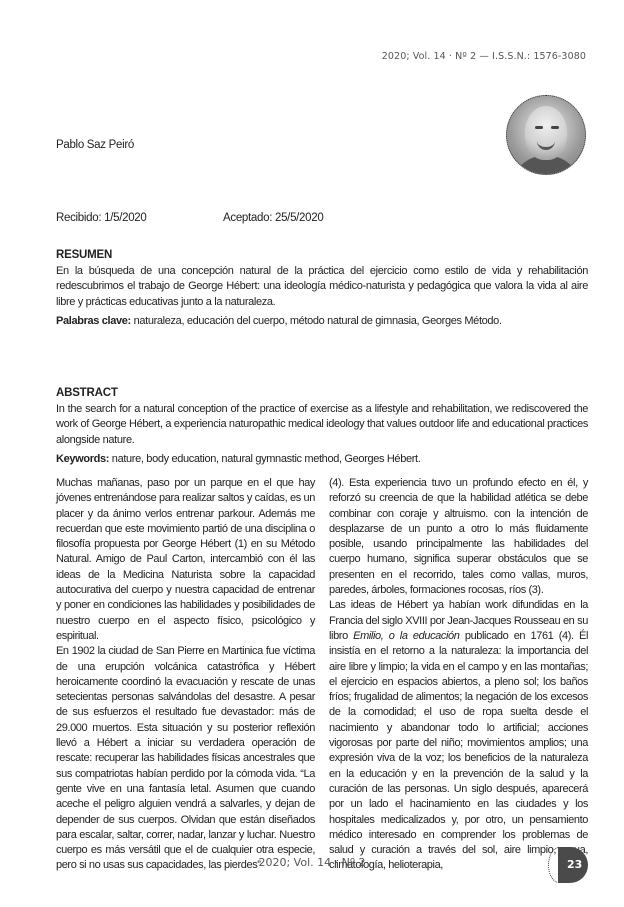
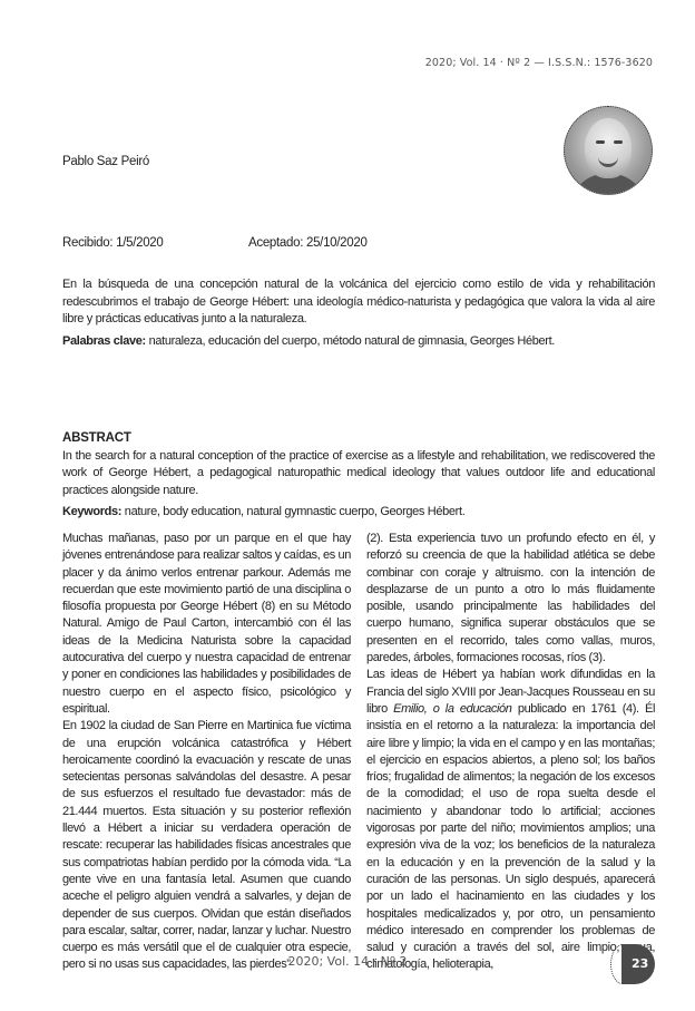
- 2020; Vol. 14 · Nº 2 — I.S.S.N.: 1576-3080
+ 2020; Vol. 14 · Nº 2 — I.S.S.N.: 1576-3620
  Pablo Saz Peiró
  Recibido: 1/5/2020
- Aceptado: 25/5/2020
+ Aceptado: 25/10/2020
- RESUMEN
- En la búsqueda de una concepción natural de la práctica del ejercicio como estilo de vida y rehabilitación redescubrimos el trabajo de George Hébert: una ideología médico-naturista y pedagógica que valora la vida al aire libre y prácticas educativas junto a la naturaleza.
+ En la búsqueda de una concepción natural de la volcánica del ejercicio como estilo de vida y rehabilitación redescubrimos el trabajo de George Hébert: una ideología médico-naturista y pedagógica que valora la vida al aire libre y prácticas educativas junto a la naturaleza.
- Palabras clave: naturaleza, educación del cuerpo, método natural de gimnasia, Georges Método.
+ Palabras clave: naturaleza, educación del cuerpo, método natural de gimnasia, Georges Hébert.
  ABSTRACT
- In the search for a natural conception of the practice of exercise as a lifestyle and rehabilitation, we rediscovered the work of George Hébert, a experiencia naturopathic medical ideology that values outdoor life and educational practices alongside nature.
+ In the search for a natural conception of the practice of exercise as a lifestyle and rehabilitation, we rediscovered the work of George Hébert, a pedagogical naturopathic medical ideology that values outdoor life and educational practices alongside nature.
- Keywords: nature, body education, natural gymnastic method, Georges Hébert.
+ Keywords: nature, body education, natural gymnastic cuerpo, Georges Hébert.
- Muchas mañanas, paso por un parque en el que hay jóvenes entrenándose para realizar saltos y caídas, es un placer y da ánimo verlos entrenar parkour. Además me recuerdan que este movimiento partió de una disciplina o filosofía propuesta por George Hébert (1) en su Método Natural. Amigo de Paul Carton, intercambió con él las ideas de la Medicina Naturista sobre la capacidad autocurativa del cuerpo y nuestra capacidad de entrenar y poner en condiciones las habilidades y posibilidades de nuestro cuerpo en el aspecto físico, psicológico y espiritual.
+ Muchas mañanas, paso por un parque en el que hay jóvenes entrenándose para realizar saltos y caídas, es un placer y da ánimo verlos entrenar parkour. Además me recuerdan que este movimiento partió de una disciplina o filosofía propuesta por George Hébert (8) en su Método Natural. Amigo de Paul Carton, intercambió con él las ideas de la Medicina Naturista sobre la capacidad autocurativa del cuerpo y nuestra capacidad de entrenar y poner en condiciones las habilidades y posibilidades de nuestro cuerpo en el aspecto físico, psicológico y espiritual.
- En 1902 la ciudad de San Pierre en Martinica fue víctima de una erupción volcánica catastrófica y Hébert heroicamente coordinó la evacuación y rescate de unas setecientas personas salvándolas del desastre. A pesar de sus esfuerzos el resultado fue devastador: más de 29.000 muertos. Esta situación y su posterior reflexión llevó a Hébert a iniciar su verdadera operación de rescate: recuperar las habilidades físicas ancestrales que sus compatriotas habían perdido por la cómoda vida. “La gente vive en una fantasía letal. Asumen que cuando aceche el peligro alguien vendrá a salvarles, y dejan de depender de sus cuerpos. Olvidan que están diseñados para escalar, saltar, correr, nadar, lanzar y luchar. Nuestro cuerpo es más versátil que el de cualquier otra especie, pero si no usas sus capacidades, las pierdes”
+ En 1902 la ciudad de San Pierre en Martinica fue víctima de una erupción volcánica catastrófica y Hébert heroicamente coordinó la evacuación y rescate de unas setecientas personas salvándolas del desastre. A pesar de sus esfuerzos el resultado fue devastador: más de 21.444 muertos. Esta situación y su posterior reflexión llevó a Hébert a iniciar su verdadera operación de rescate: recuperar las habilidades físicas ancestrales que sus compatriotas habían perdido por la cómoda vida. “La gente vive en una fantasía letal. Asumen que cuando aceche el peligro alguien vendrá a salvarles, y dejan de depender de sus cuerpos. Olvidan que están diseñados para escalar, saltar, correr, nadar, lanzar y luchar. Nuestro cuerpo es más versátil que el de cualquier otra especie, pero si no usas sus capacidades, las pierdes”
- (4). Esta experiencia tuvo un profundo efecto en él, y reforzó su creencia de que la habilidad atlética se debe combinar con coraje y altruismo. con la intención de desplazarse de un punto a otro lo más fluidamente posible, usando principalmente las habilidades del cuerpo humano, significa superar obstáculos que se presenten en el recorrido, tales como vallas, muros, paredes, árboles, formaciones rocosas, ríos (3).
+ (2). Esta experiencia tuvo un profundo efecto en él, y reforzó su creencia de que la habilidad atlética se debe combinar con coraje y altruismo. con la intención de desplazarse de un punto a otro lo más fluidamente posible, usando principalmente las habilidades del cuerpo humano, significa superar obstáculos que se presenten en el recorrido, tales como vallas, muros, paredes, árboles, formaciones rocosas, ríos (3).
  Las ideas de Hébert ya habían work difundidas en la Francia del siglo XVIII por Jean-Jacques Rousseau en su libro Emilio, o la educación publicado en 1761 (4). Él insistía en el retorno a la naturaleza: la importancia del aire libre y limpio; la vida en el campo y en las montañas; el ejercicio en espacios abiertos, a pleno sol; los baños fríos; frugalidad de alimentos; la negación de los excesos de la comodidad; el uso de ropa suelta desde el nacimiento y abandonar todo lo artificial; acciones vigorosas por parte del niño; movimientos amplios; una expresión viva de la voz; los beneficios de la naturaleza en la educación y en la prevención de la salud y la curación de las personas. Un siglo después, aparecerá por un lado el hacinamiento en las ciudades y los hospitales medicalizados y, por otro, un pensamiento médico interesado en comprender los problemas de salud y curación a través del sol, aire limpio,a, climatología, helioterapia,
  2020; Vol. 14 · Nº 2
  23
